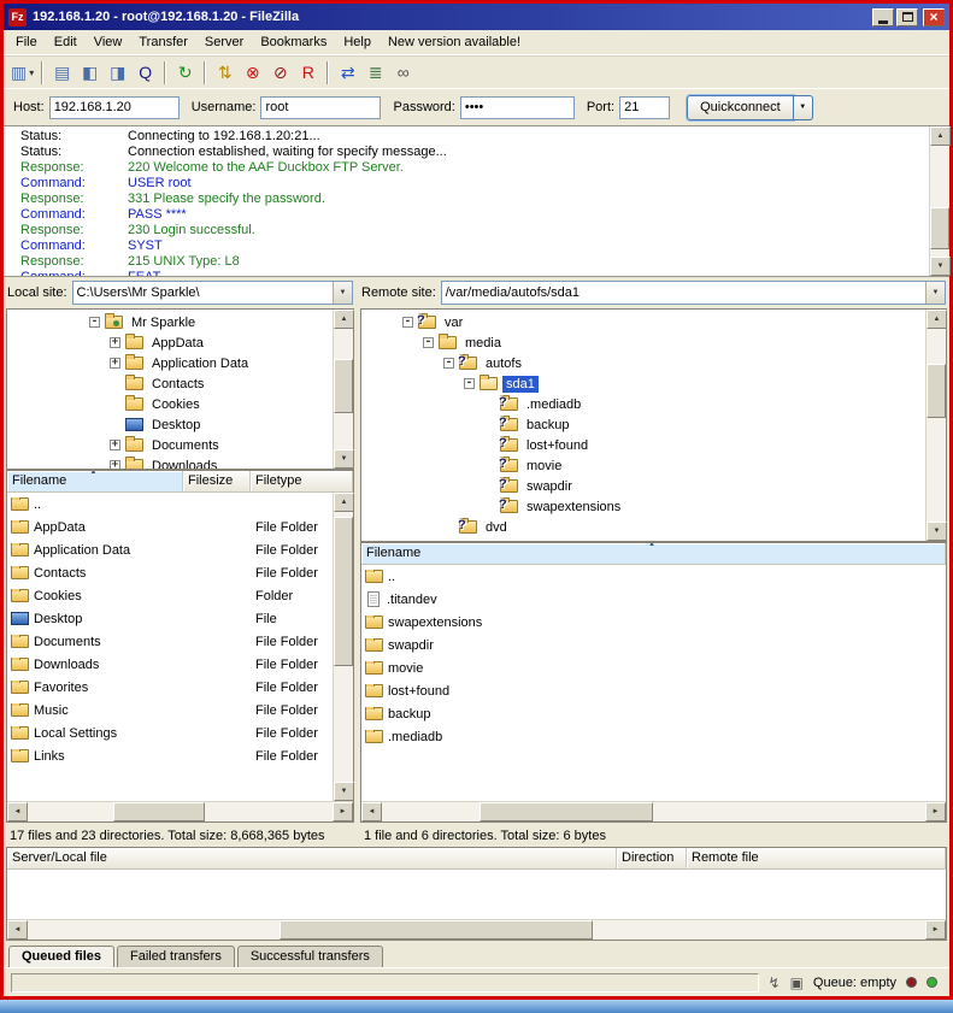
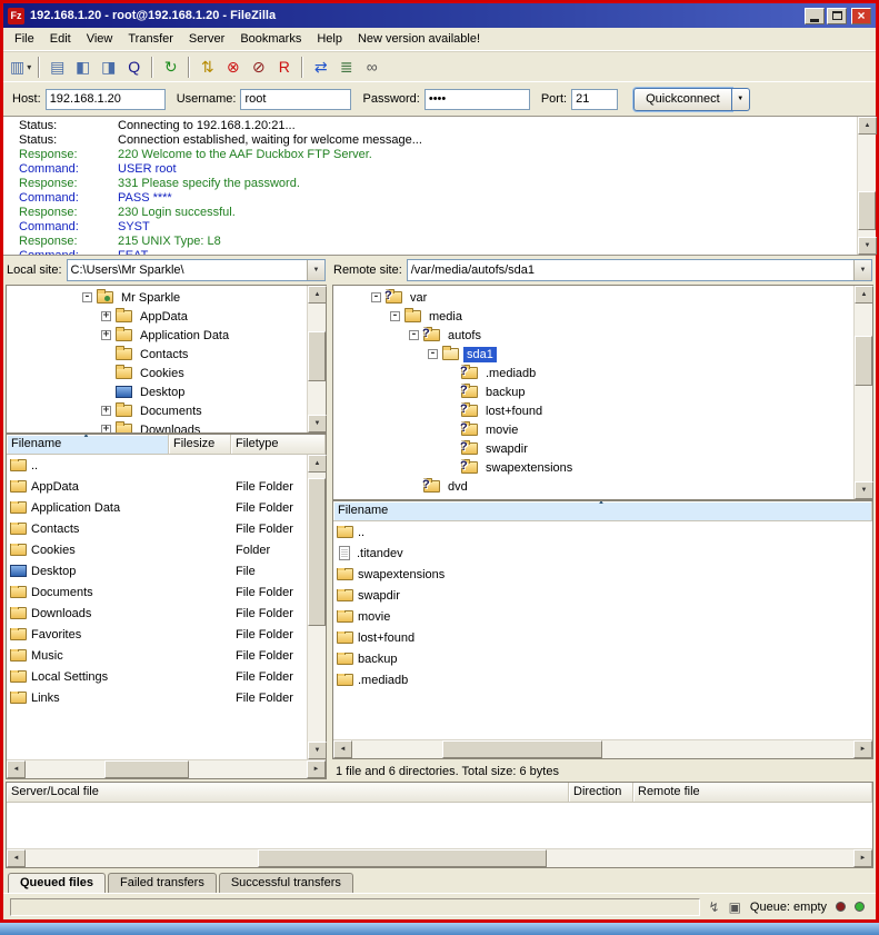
  Fz
  192.168.1.20 - root@192.168.1.20 - FileZilla
  ×
  File
  Edit
  View
  Transfer
  Server
  Bookmarks
  Help
  New version available!
  ▥
  ▾
  ▤
  ◧
  ◨
  Q
  ↻
  ⇅
  ⊗
  ⊘
  R
  ⇄
  ≣
  ∞
  Host:
  192.168.1.20
  Username:
  root
  Password:
  ••••
  Port:
  21
  Quickconnect
  Status:
  Connecting to 192.168.1.20:21...
  Status:
- Connection established, waiting for specify message...
+ Connection established, waiting for welcome message...
  Response:
  220 Welcome to the AAF Duckbox FTP Server.
  Command:
  USER root
  Response:
  331 Please specify the password.
  Command:
  PASS ****
  Response:
  230 Login successful.
  Command:
  SYST
  Response:
  215 UNIX Type: L8
  Local site:
  C:\Users\Mr Sparkle\
  -
  Mr Sparkle
  +
  AppData
  +
  Application Data
  Contacts
  Cookies
  Desktop
  +
  Documents
  +
  Downloads
  Filename
  Filesize
  Filetype
  ..
  AppData
  File Folder
  Application Data
  File Folder
  Contacts
  File Folder
  Cookies
  Folder
  Desktop
  File
  Documents
  File Folder
  Downloads
  File Folder
  Favorites
  File Folder
  Music
  File Folder
  Local Settings
  File Folder
  Links
  File Folder
- 17 files and 23 directories. Total size: 8,668,365 bytes
  Remote site:
  /var/media/autofs/sda1
  -
  ?
  var
  -
  media
  -
  ?
  autofs
  -
  sda1
  ?
  .mediadb
  ?
  backup
  ?
  lost+found
  ?
  movie
  ?
  swapdir
  ?
  swapextensions
  ?
  dvd
  Filename
  ..
  .titandev
  swapextensions
  swapdir
  movie
  lost+found
  backup
  .mediadb
  1 file and 6 directories. Total size: 6 bytes
  Server/Local file
  Direction
  Remote file
  Queued files
  Failed transfers
  Successful transfers
  ↯
  ▣
  Queue: empty
